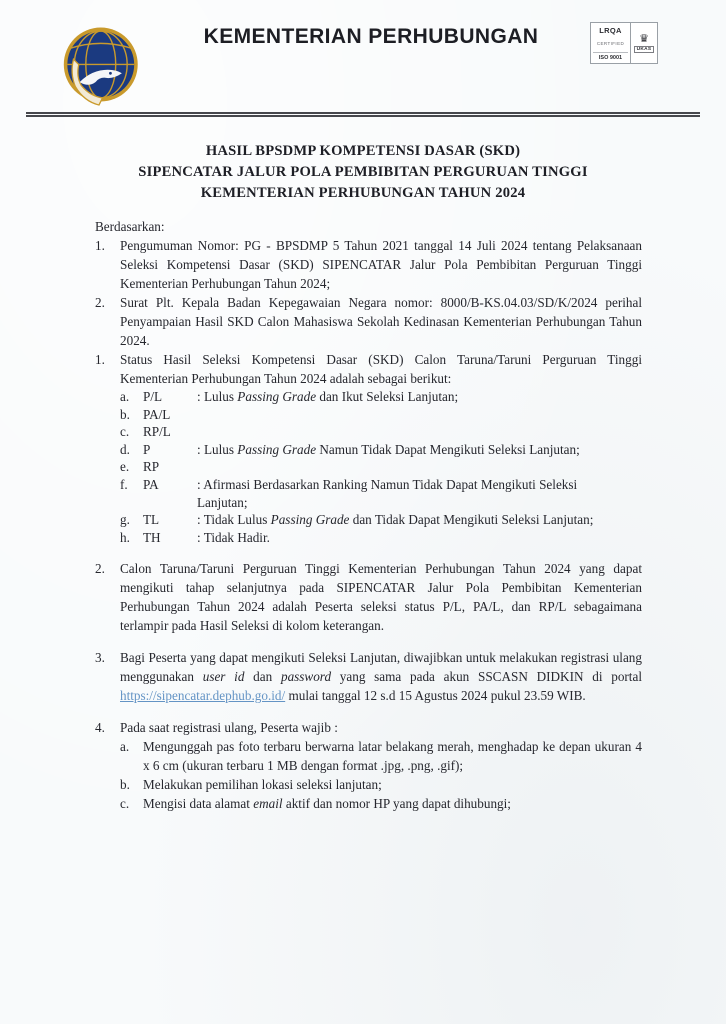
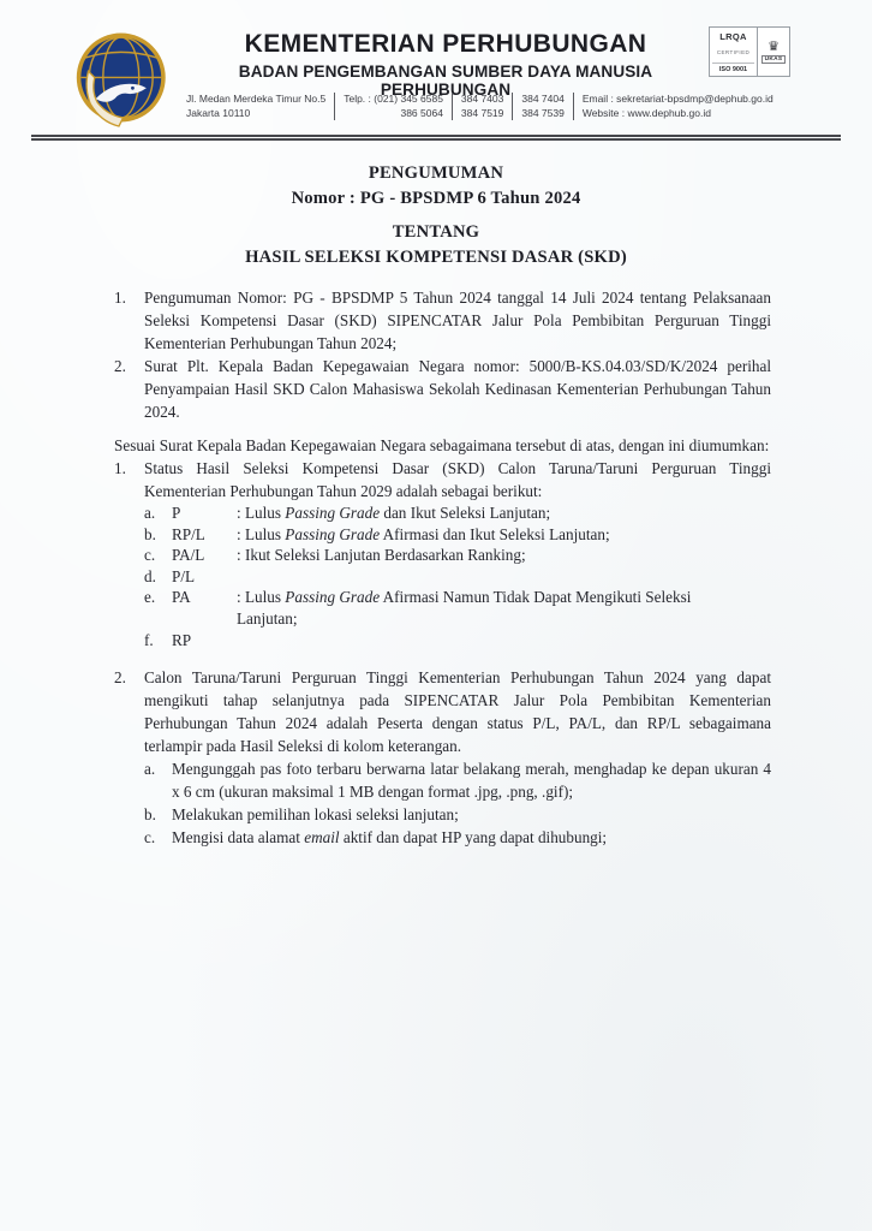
  KEMENTERIAN PERHUBUNGAN
+ BADAN PENGEMBANGAN SUMBER DAYA MANUSIA PERHUBUNGAN
+ Jl. Medan Merdeka Timur No.5
+ Jakarta 10110
+ Telp. : (021) 345 6585
+ 386 5064
+ 384 7403
+ 384 7519
+ 384 7404
+ 384 7539
+ Email : sekretariat-bpsdmp@dephub.go.id
+ Website : www.dephub.go.id
  LRQA
  ♛
+ PENGUMUMAN
+ Nomor : PG - BPSDMP 6 Tahun 2024
+ TENTANG
- HASIL BPSDMP KOMPETENSI DASAR (SKD)
+ HASIL SELEKSI KOMPETENSI DASAR (SKD)
- SIPENCATAR JALUR POLA PEMBIBITAN PERGURUAN TINGGI
- KEMENTERIAN PERHUBUNGAN TAHUN 2024
- Berdasarkan:
  1.
- Pengumuman Nomor: PG - BPSDMP 5 Tahun 2021 tanggal 14 Juli 2024 tentang Pelaksanaan Seleksi Kompetensi Dasar (SKD) SIPENCATAR Jalur Pola Pembibitan Perguruan Tinggi Kementerian Perhubungan Tahun 2024;
+ Pengumuman Nomor: PG - BPSDMP 5 Tahun 2024 tanggal 14 Juli 2024 tentang Pelaksanaan Seleksi Kompetensi Dasar (SKD) SIPENCATAR Jalur Pola Pembibitan Perguruan Tinggi Kementerian Perhubungan Tahun 2024;
  2.
- Surat Plt. Kepala Badan Kepegawaian Negara nomor: 8000/B-KS.04.03/SD/K/2024 perihal Penyampaian Hasil SKD Calon Mahasiswa Sekolah Kedinasan Kementerian Perhubungan Tahun 2024.
+ Surat Plt. Kepala Badan Kepegawaian Negara nomor: 5000/B-KS.04.03/SD/K/2024 perihal Penyampaian Hasil SKD Calon Mahasiswa Sekolah Kedinasan Kementerian Perhubungan Tahun 2024.
+ Sesuai Surat Kepala Badan Kepegawaian Negara sebagaimana tersebut di atas, dengan ini diumumkan:
  1.
- Status Hasil Seleksi Kompetensi Dasar (SKD) Calon Taruna/Taruni Perguruan Tinggi Kementerian Perhubungan Tahun 2024 adalah sebagai berikut:
+ Status Hasil Seleksi Kompetensi Dasar (SKD) Calon Taruna/Taruni Perguruan Tinggi Kementerian Perhubungan Tahun 2029 adalah sebagai berikut:
  a.
- P/L
+ P
  : Lulus Passing Grade dan Ikut Seleksi Lanjutan;
  b.
- PA/L
+ RP/L
+ : Lulus Passing Grade Afirmasi dan Ikut Seleksi Lanjutan;
  c.
- RP/L
+ PA/L
+ : Ikut Seleksi Lanjutan Berdasarkan Ranking;
  d.
- P
+ P/L
- : Lulus Passing Grade Namun Tidak Dapat Mengikuti Seleksi Lanjutan;
  e.
- RP
+ PA
+ : Lulus Passing Grade Afirmasi Namun Tidak Dapat Mengikuti Seleksi Lanjutan;
  f.
- PA
+ RP
- : Afirmasi Berdasarkan Ranking Namun Tidak Dapat Mengikuti Seleksi Lanjutan;
- g.
- TL
- : Tidak Lulus Passing Grade dan Tidak Dapat Mengikuti Seleksi Lanjutan;
- h.
- TH
- : Tidak Hadir.
  2.
- Calon Taruna/Taruni Perguruan Tinggi Kementerian Perhubungan Tahun 2024 yang dapat mengikuti tahap selanjutnya pada SIPENCATAR Jalur Pola Pembibitan Kementerian Perhubungan Tahun 2024 adalah Peserta seleksi status P/L, PA/L, dan RP/L sebagaimana terlampir pada Hasil Seleksi di kolom keterangan.
+ Calon Taruna/Taruni Perguruan Tinggi Kementerian Perhubungan Tahun 2024 yang dapat mengikuti tahap selanjutnya pada SIPENCATAR Jalur Pola Pembibitan Kementerian Perhubungan Tahun 2024 adalah Peserta dengan status P/L, PA/L, dan RP/L sebagaimana terlampir pada Hasil Seleksi di kolom keterangan.
- 3.
- Bagi Peserta yang dapat mengikuti Seleksi Lanjutan, diwajibkan untuk melakukan registrasi ulang menggunakan user id dan password yang sama pada akun SSCASN DIDKIN di portal https://sipencatar.dephub.go.id/ mulai tanggal 12 s.d 15 Agustus 2024 pukul 23.59 WIB.
- 4.
- Pada saat registrasi ulang, Peserta wajib :
  a.
- Mengunggah pas foto terbaru berwarna latar belakang merah, menghadap ke depan ukuran 4 x 6 cm (ukuran terbaru 1 MB dengan format .jpg, .png, .gif);
+ Mengunggah pas foto terbaru berwarna latar belakang merah, menghadap ke depan ukuran 4 x 6 cm (ukuran maksimal 1 MB dengan format .jpg, .png, .gif);
  b.
  Melakukan pemilihan lokasi seleksi lanjutan;
  c.
- Mengisi data alamat email aktif dan nomor HP yang dapat dihubungi;
+ Mengisi data alamat email aktif dan dapat HP yang dapat dihubungi;
